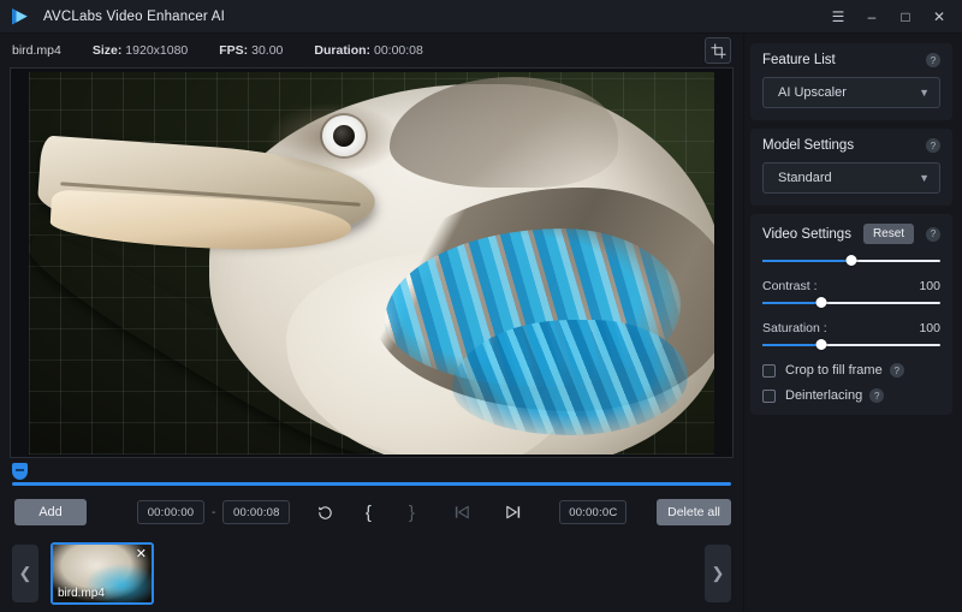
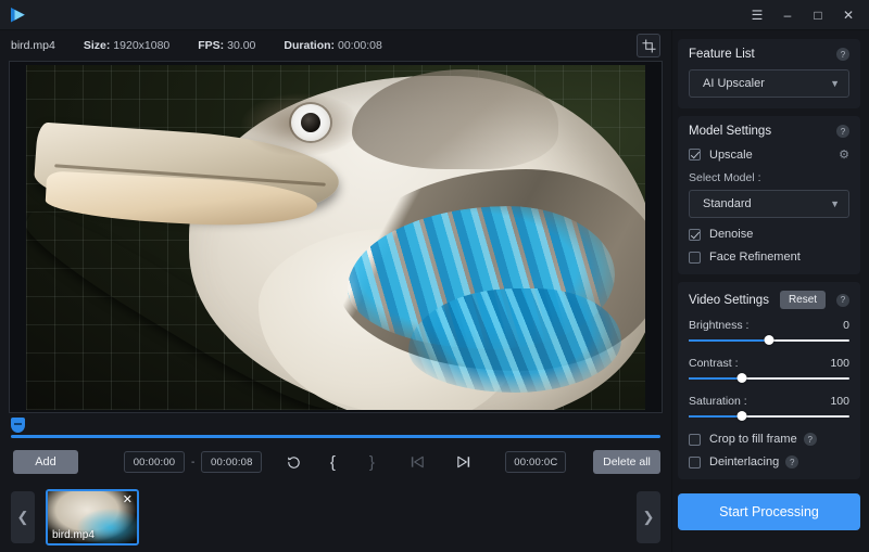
- AVCLabs Video Enhancer AI
  ☰
  –
  □
  ✕
  bird.mp4
  Size: 1920x1080
  FPS: 30.00
  Duration: 00:00:08
  Add
  00:00:00
  -
  00:00:08
  {
  }
  00:00:0C
  Delete all
  ❮
  ✕
  bird.mp4
  ❯
  Feature List
  ?
  AI Upscaler
  ▼
  Model Settings
  ?
+ Upscale
+ ⚙
+ Select Model :
  Standard
  ▼
+ Denoise
+ Face Refinement
  Video Settings
  Reset
  ?
+ Brightness :
+ 0
  Contrast :
  100
  Saturation :
  100
  Crop to fill frame
  ?
  Deinterlacing
  ?
+ Start Processing
